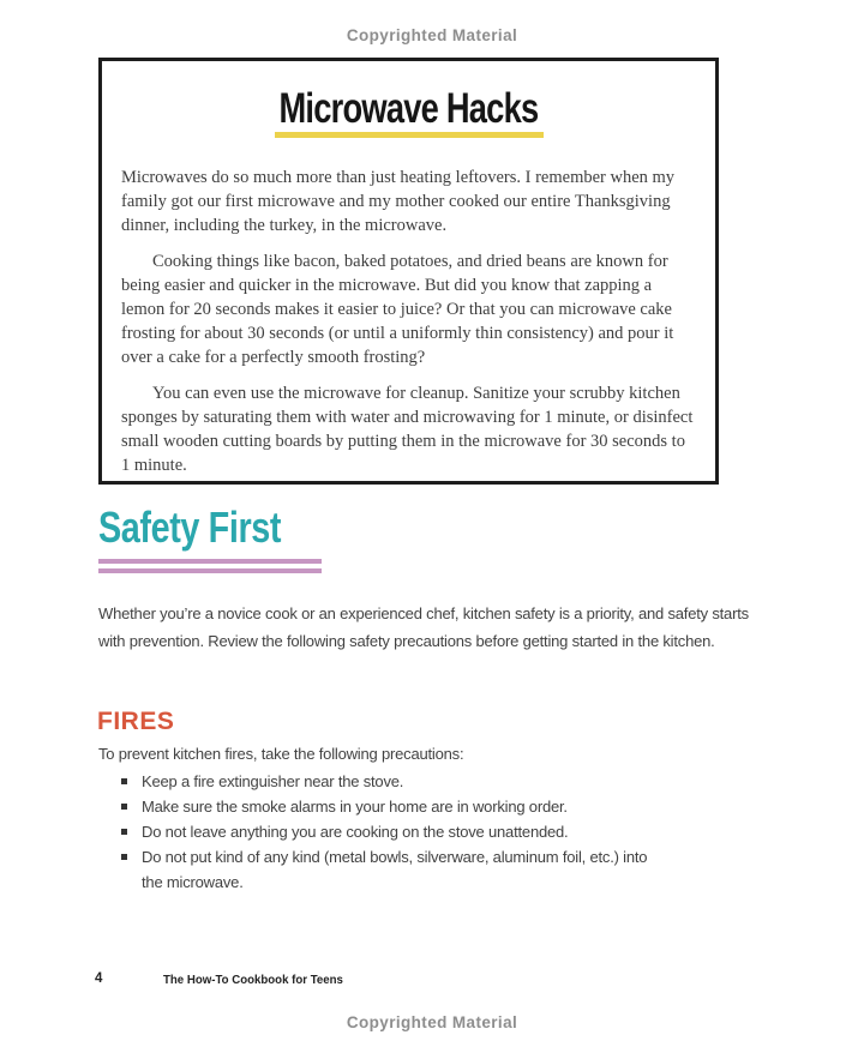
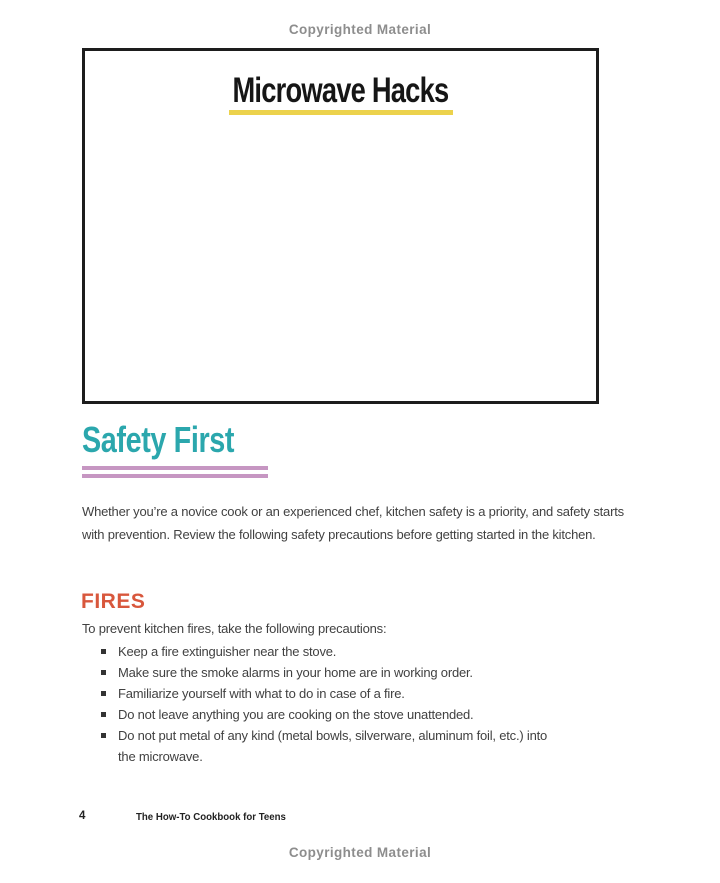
  Copyrighted Material
  Microwave Hacks
- Microwaves do so much more than just heating leftovers. I remember when my family got our first microwave and my mother cooked our entire Thanksgiving dinner, including the turkey, in the microwave.
- Cooking things like bacon, baked potatoes, and dried beans are known for being easier and quicker in the microwave. But did you know that zapping a lemon for 20 seconds makes it easier to juice? Or that you can microwave cake frosting for about 30 seconds (or until a uniformly thin consistency) and pour it over a cake for a perfectly smooth frosting?
- You can even use the microwave for cleanup. Sanitize your scrubby kitchen sponges by saturating them with water and microwaving for 1 minute, or disinfect small wooden cutting boards by putting them in the microwave for 30 seconds to 1 minute.
  Safety First
  Whether you’re a novice cook or an experienced chef, kitchen safety is a priority, and safety starts with prevention. Review the following safety precautions before getting started in the kitchen.
  FIRES
  To prevent kitchen fires, take the following precautions:
  Keep a fire extinguisher near the stove.
  Make sure the smoke alarms in your home are in working order.
+ Familiarize yourself with what to do in case of a fire.
  Do not leave anything you are cooking on the stove unattended.
- Do not put kind of any kind (metal bowls, silverware, aluminum foil, etc.) into the microwave.
+ Do not put metal of any kind (metal bowls, silverware, aluminum foil, etc.) into the microwave.
  4
  The How-To Cookbook for Teens
  Copyrighted Material
